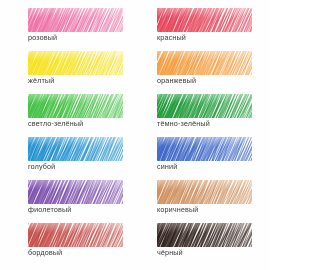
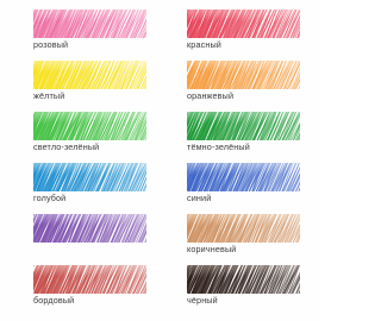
  розовый
  красный
  жёлтый
  оранжевый
  светло-зелёный
  тёмно-зелёный
  голубой
  синий
- фиолетовый
  коричневый
  бордовый
  чёрный
